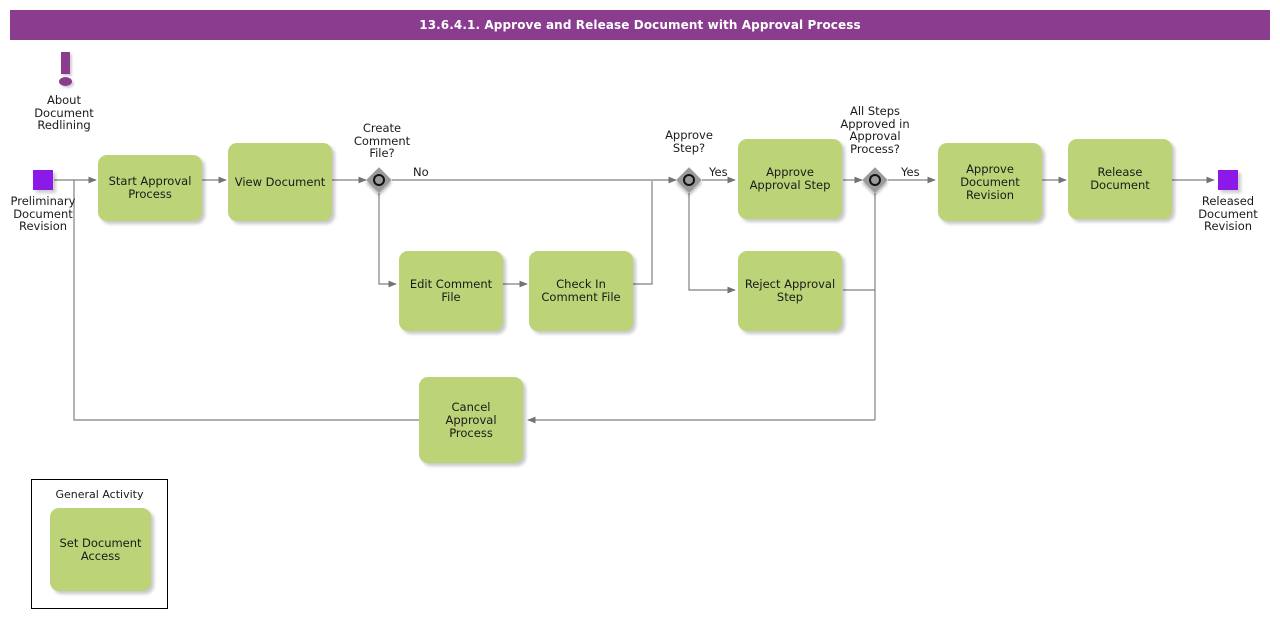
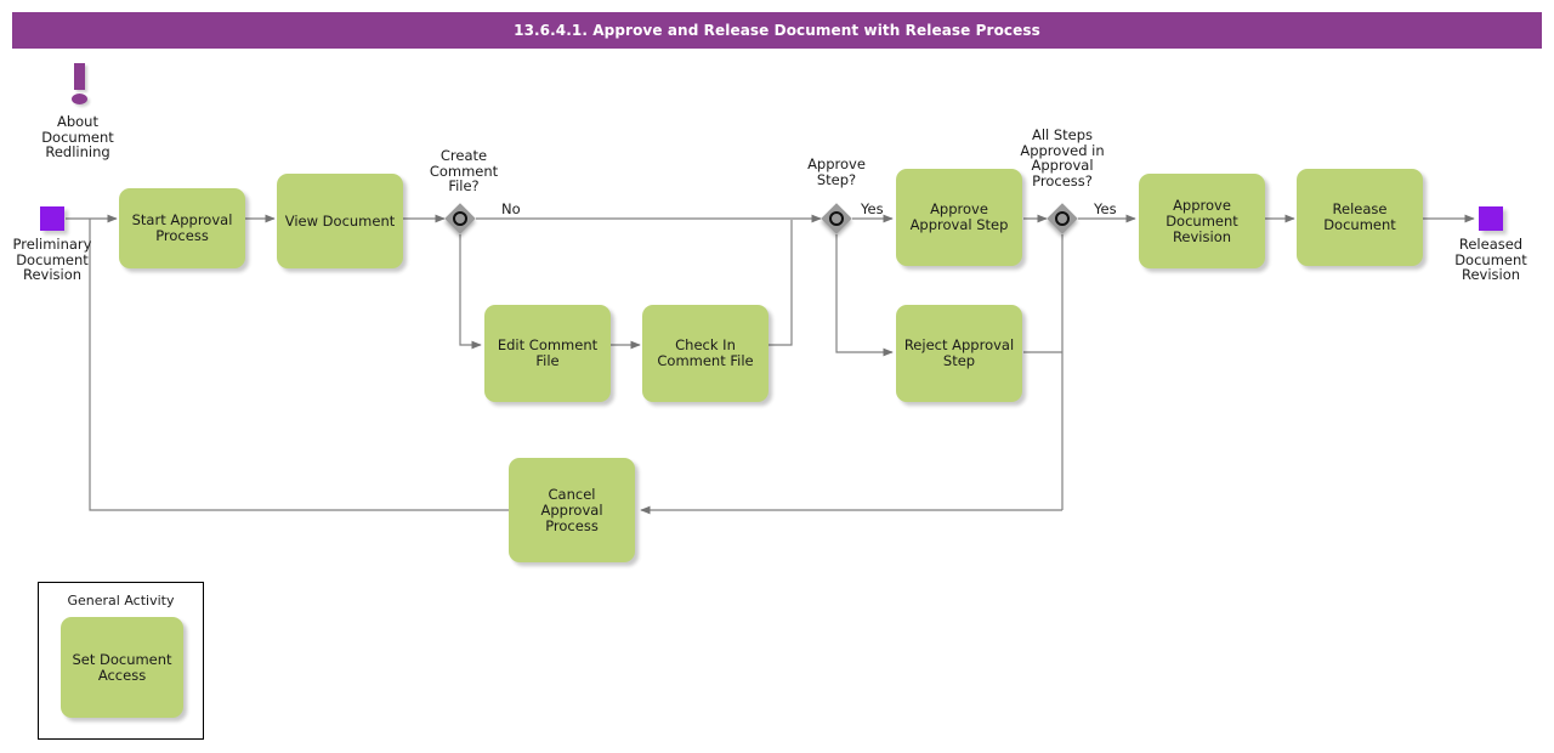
- 13.6.4.1. Approve and Release Document with Approval Process
+ 13.6.4.1. Approve and Release Document with Release Process
  About
  Document
  Redlining
  Preliminary
  Document
  Revision
  Released
  Document
  Revision
  Start Approval
  Process
  View Document
  Edit Comment
  File
  Check In
  Comment File
  Approve
  Approval Step
  Reject Approval
  Step
  Approve
  Document
  Revision
  Release
  Document
  Cancel Approval
  Process
  Create
  Comment
  File?
  Approve
  Step?
  All Steps
  Approved in
  Approval
  Process?
  No
  Yes
  Yes
  General Activity
  Set Document
  Access
